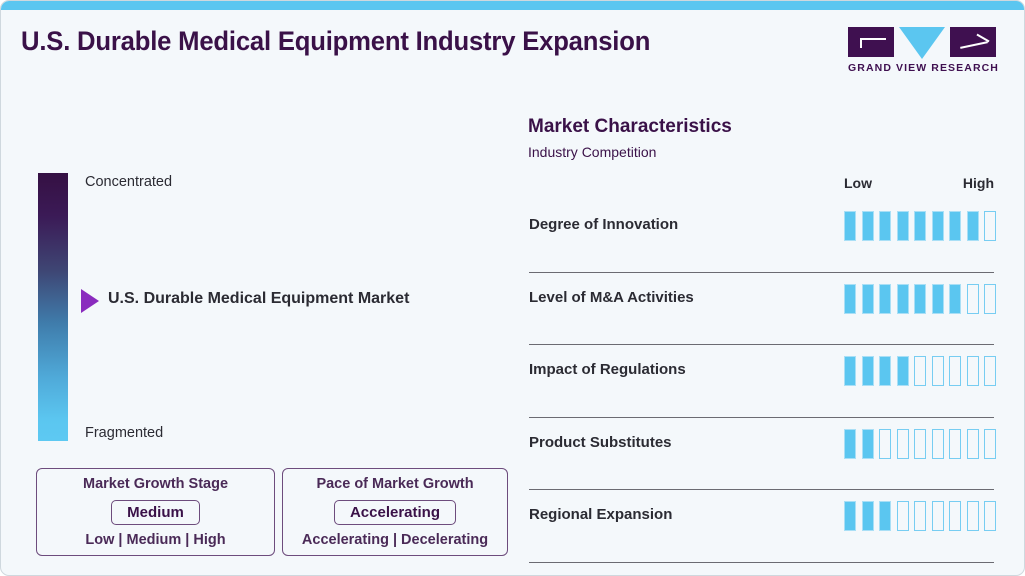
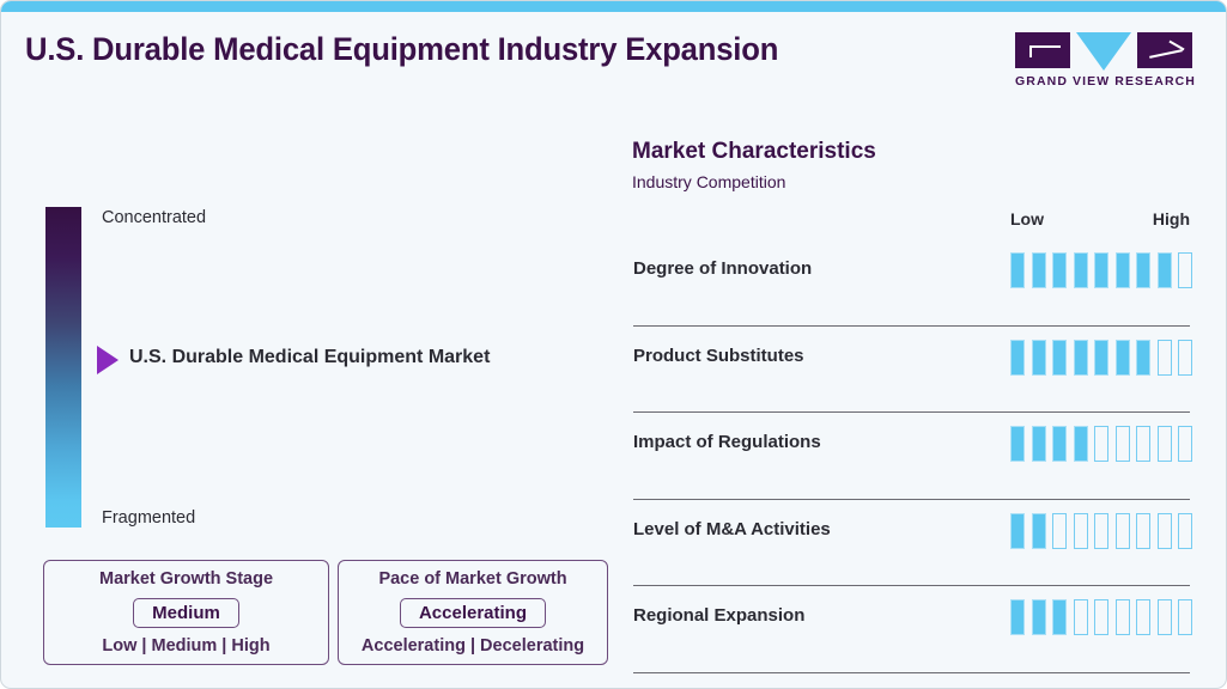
  U.S. Durable Medical Equipment Industry Expansion
  GRAND VIEW RESEARCH
  Concentrated
  Fragmented
  U.S. Durable Medical Equipment Market
  Market Growth Stage
  Medium
  Low | Medium | High
  Pace of Market Growth
  Accelerating
  Accelerating | Decelerating
  Market Characteristics
  Industry Competition
  Low
  High
  Degree of Innovation
- Level of M&A Activities
+ Product Substitutes
  Impact of Regulations
- Product Substitutes
+ Level of M&A Activities
  Regional Expansion
